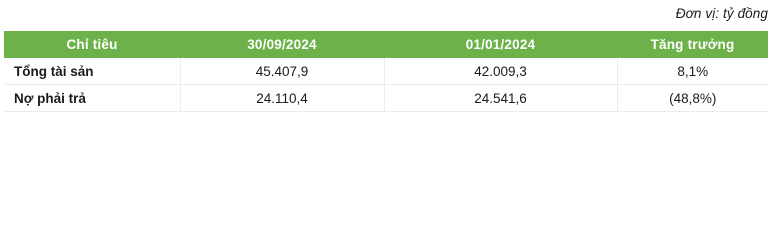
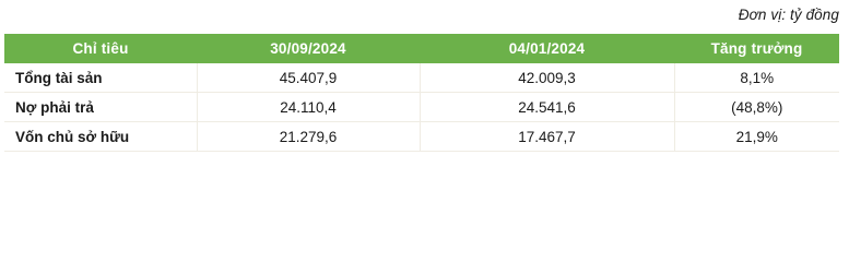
  Đơn vị: tỷ đồng
- Chỉ tiêu	30/09/2024	01/01/2024	Tăng trưởng
+ Chỉ tiêu	30/09/2024	04/01/2024	Tăng trưởng
  Tổng tài sản	45.407,9	42.009,3	8,1%
  Nợ phải trả	24.110,4	24.541,6	(48,8%)
+ Vốn chủ sở hữu	21.279,6	17.467,7	21,9%
